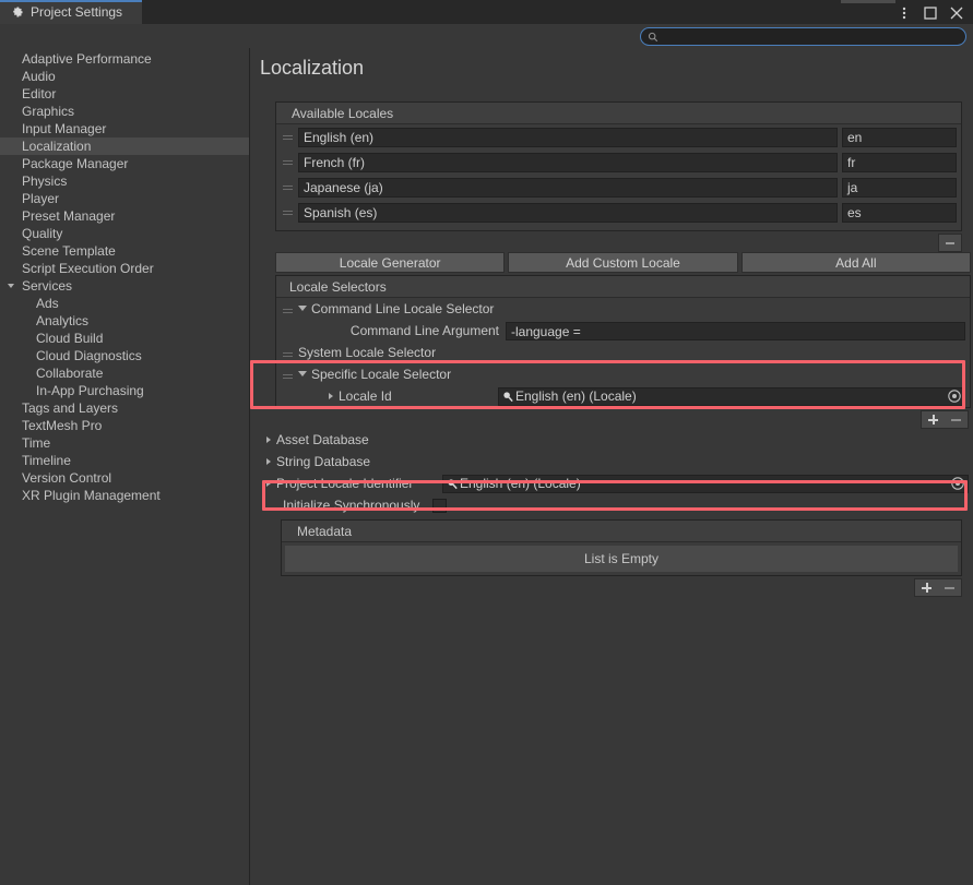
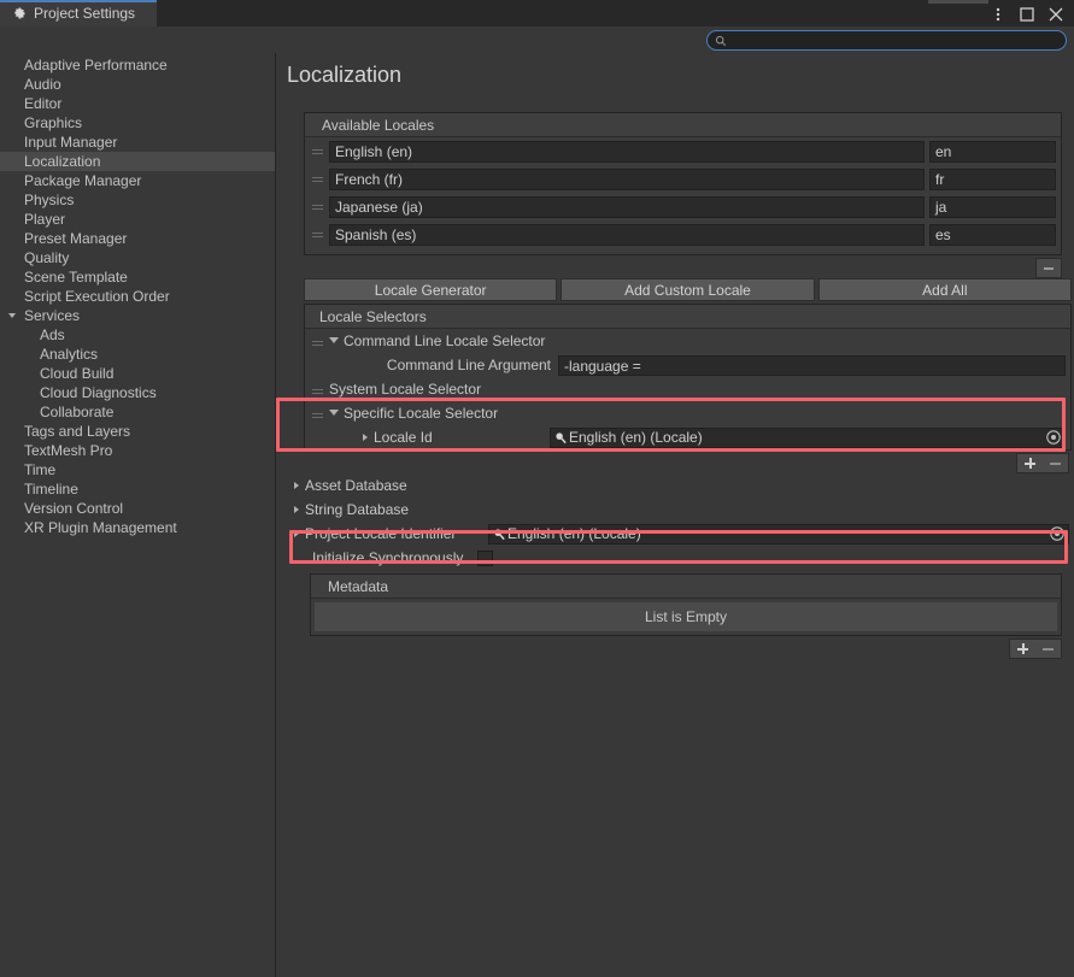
  Project Settings
  Adaptive Performance
  Audio
  Editor
  Graphics
  Input Manager
  Localization
  Package Manager
  Physics
  Player
  Preset Manager
  Quality
  Scene Template
  Script Execution Order
  Services
  Ads
  Analytics
  Cloud Build
  Cloud Diagnostics
  Collaborate
- In-App Purchasing
  Tags and Layers
  TextMesh Pro
  Time
  Timeline
  Version Control
  XR Plugin Management
  Localization
  Available Locales
  English (en)
  en
  French (fr)
  fr
  Japanese (ja)
  ja
  Spanish (es)
  es
  Locale Generator
  Add Custom Locale
  Add All
  Locale Selectors
  Command Line Locale Selector
  Command Line Argument
  -language =
  System Locale Selector
  Specific Locale Selector
  Locale Id
  English (en) (Locale)
  Asset Database
  String Database
  Project Locale Identifier
  English (en) (Locale)
  Initialize Synchronously
  Metadata
  List is Empty
